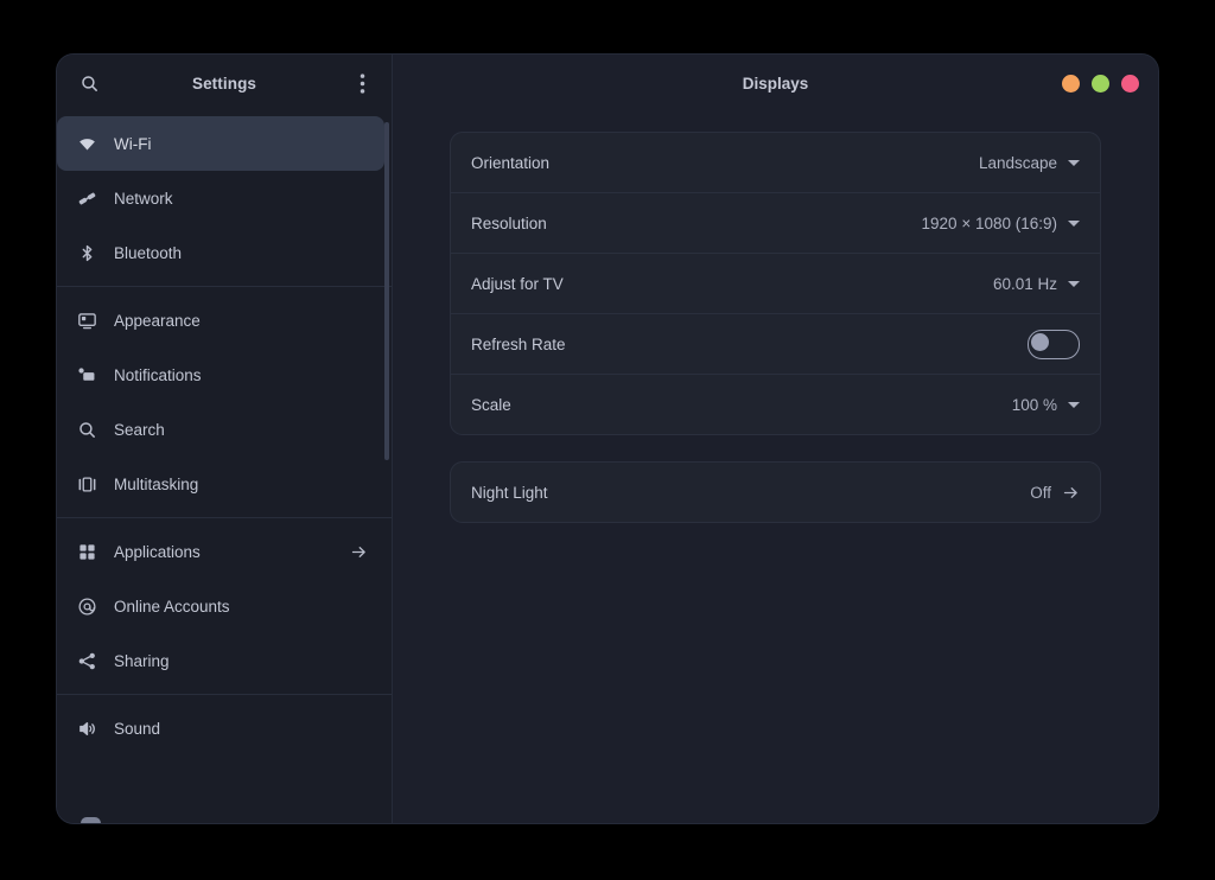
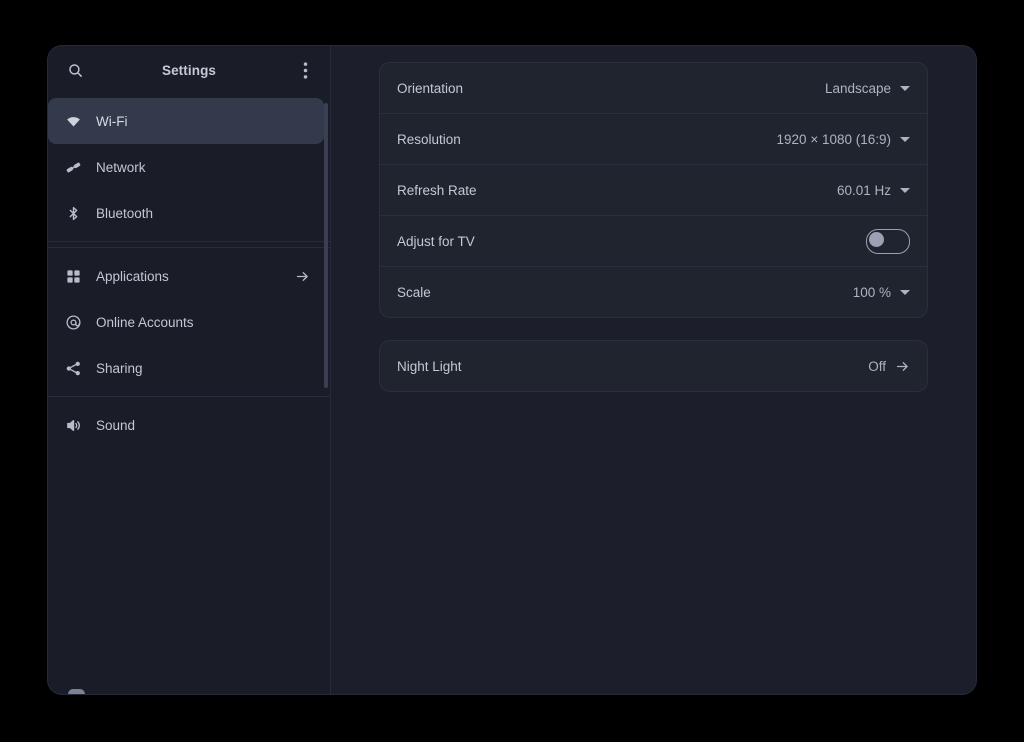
  Settings
  Wi-Fi
  Network
  Bluetooth
- Appearance
- Notifications
- Search
- Multitasking
  Applications
  Online Accounts
  Sharing
  Sound
- Displays
  Orientation
  Landscape
  Resolution
  1920 × 1080 (16:9)
- Adjust for TV
+ Refresh Rate
  60.01 Hz
- Refresh Rate
+ Adjust for TV
  Scale
  100 %
  Night Light
  Off
